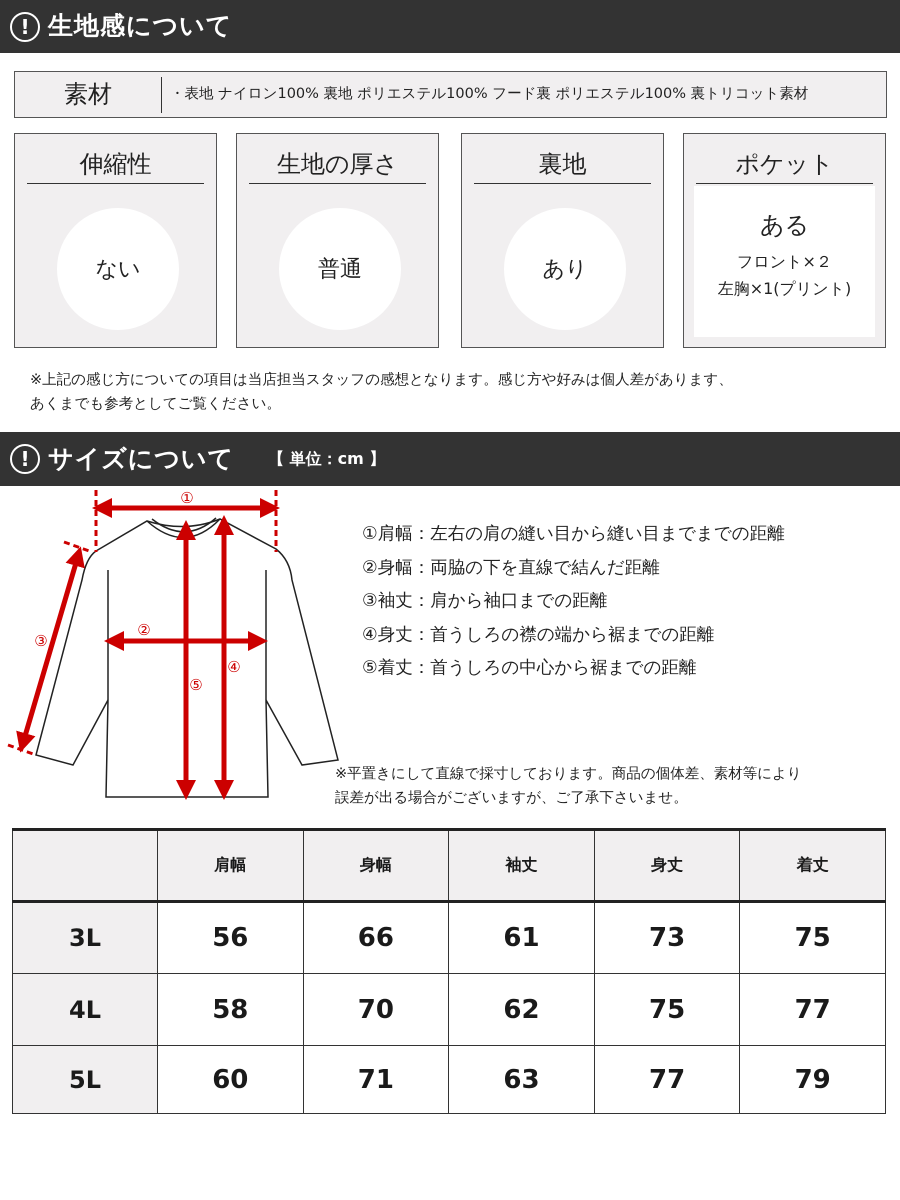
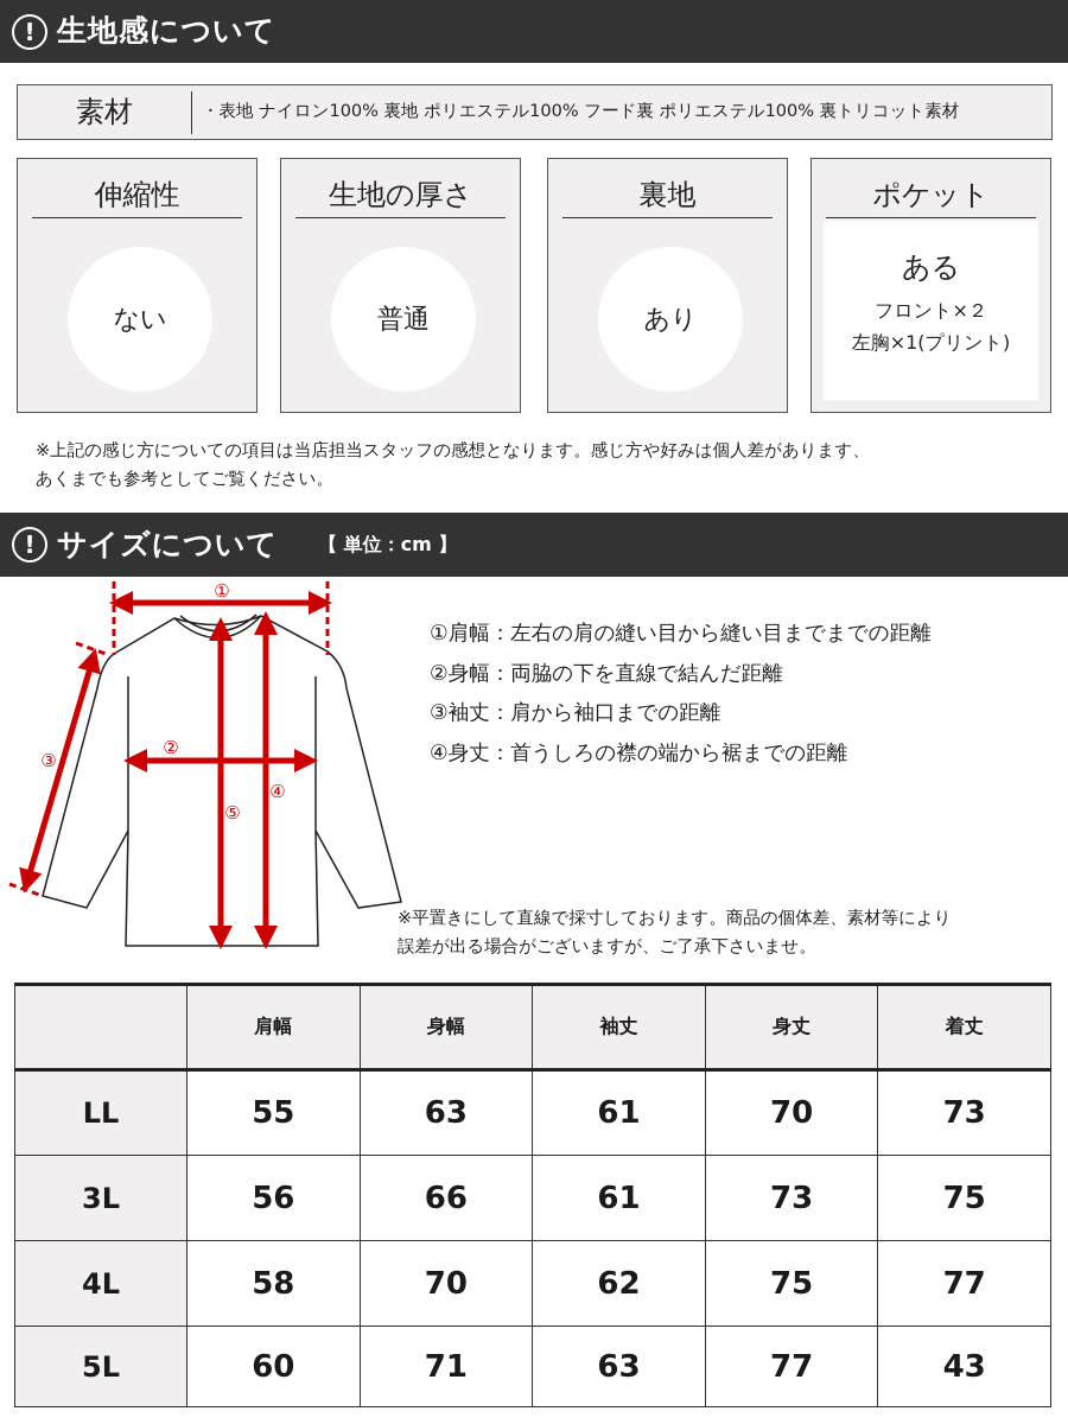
  !
  生地感について
  素材
  ・表地 ナイロン100% 裏地 ポリエステル100% フード裏 ポリエステル100% 裏トリコット素材
  伸縮性
  ない
  生地の厚さ
  普通
  裏地
  あり
  ポケット
  ある
  フロント×２
  左胸×1(プリント)
  ※上記の感じ方についての項目は当店担当スタッフの感想となります。感じ方や好みは個人差があります、
  あくまでも参考としてご覧ください。
  !
  サイズについて
  【 単位：cm 】
  ①
  ②
  ③
  ④
  ⑤
  ①肩幅：左右の肩の縫い目から縫い目までまでの距離
  ②身幅：両脇の下を直線で結んだ距離
  ③袖丈：肩から袖口までの距離
  ④身丈：首うしろの襟の端から裾までの距離
- ⑤着丈：首うしろの中心から裾までの距離
  ※平置きにして直線で採寸しております。商品の個体差、素材等により
  誤差が出る場合がございますが、ご了承下さいませ。
  	肩幅	身幅	袖丈	身丈	着丈
+ LL	55	63	61	70	73
  3L	56	66	61	73	75
  4L	58	70	62	75	77
- 5L	60	71	63	77	79
+ 5L	60	71	63	77	43
